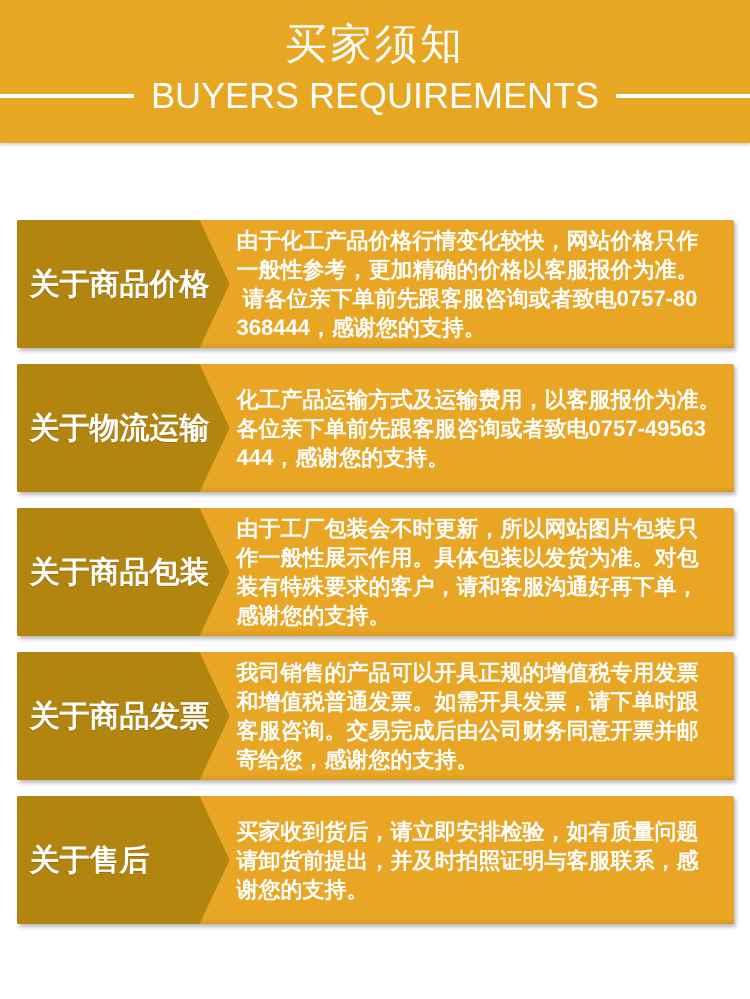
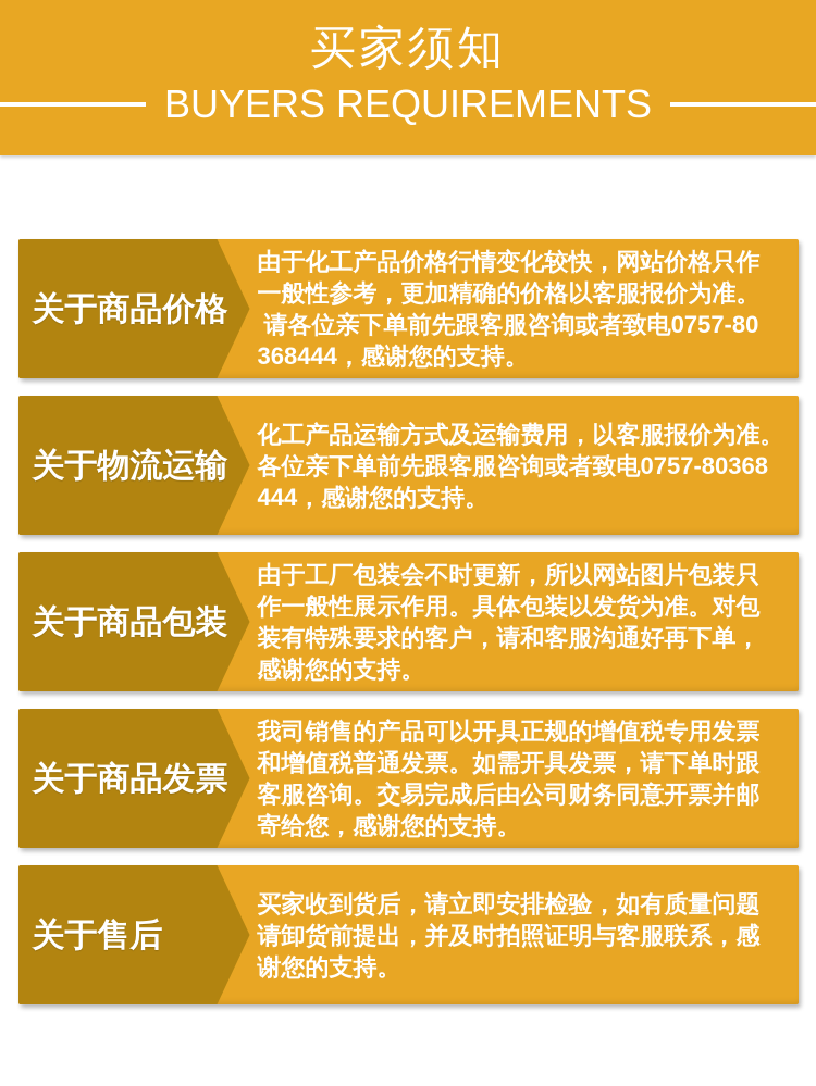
  买家须知
  BUYERS REQUIREMENTS
  关于商品价格
  由于化工产品价格行情变化较快，网站价格只作
  一般性参考，更加精确的价格以客服报价为准。
  请各位亲下单前先跟客服咨询或者致电0757-80
  368444，感谢您的支持。
  关于物流运输
  化工产品运输方式及运输费用，以客服报价为准。
- 各位亲下单前先跟客服咨询或者致电0757-49563
+ 各位亲下单前先跟客服咨询或者致电0757-80368
  444，感谢您的支持。
  关于商品包装
  由于工厂包装会不时更新，所以网站图片包装只
  作一般性展示作用。具体包装以发货为准。对包
  装有特殊要求的客户，请和客服沟通好再下单，
  感谢您的支持。
  关于商品发票
  我司销售的产品可以开具正规的增值税专用发票
  和增值税普通发票。如需开具发票，请下单时跟
  客服咨询。交易完成后由公司财务同意开票并邮
  寄给您，感谢您的支持。
  关于售后
  买家收到货后，请立即安排检验，如有质量问题
  请卸货前提出，并及时拍照证明与客服联系，感
  谢您的支持。
